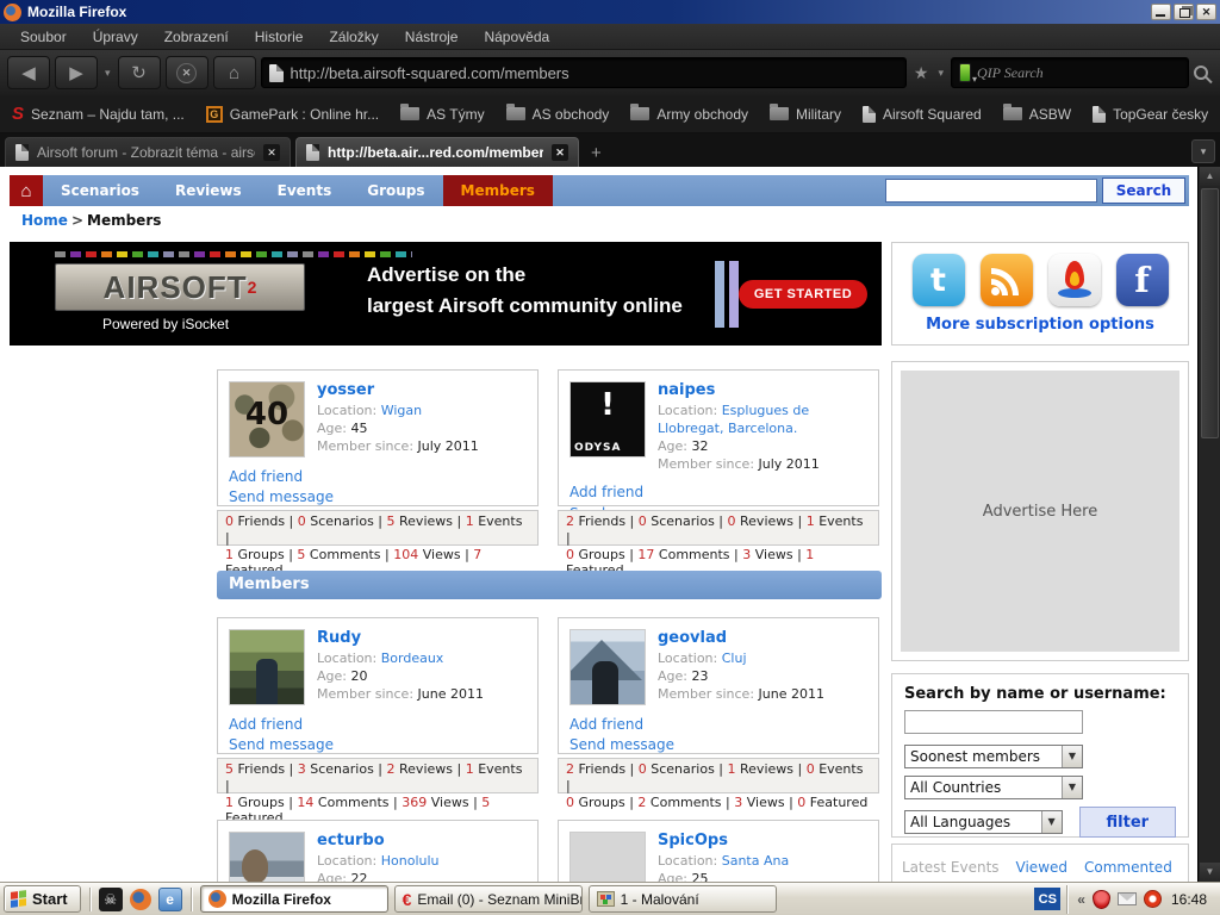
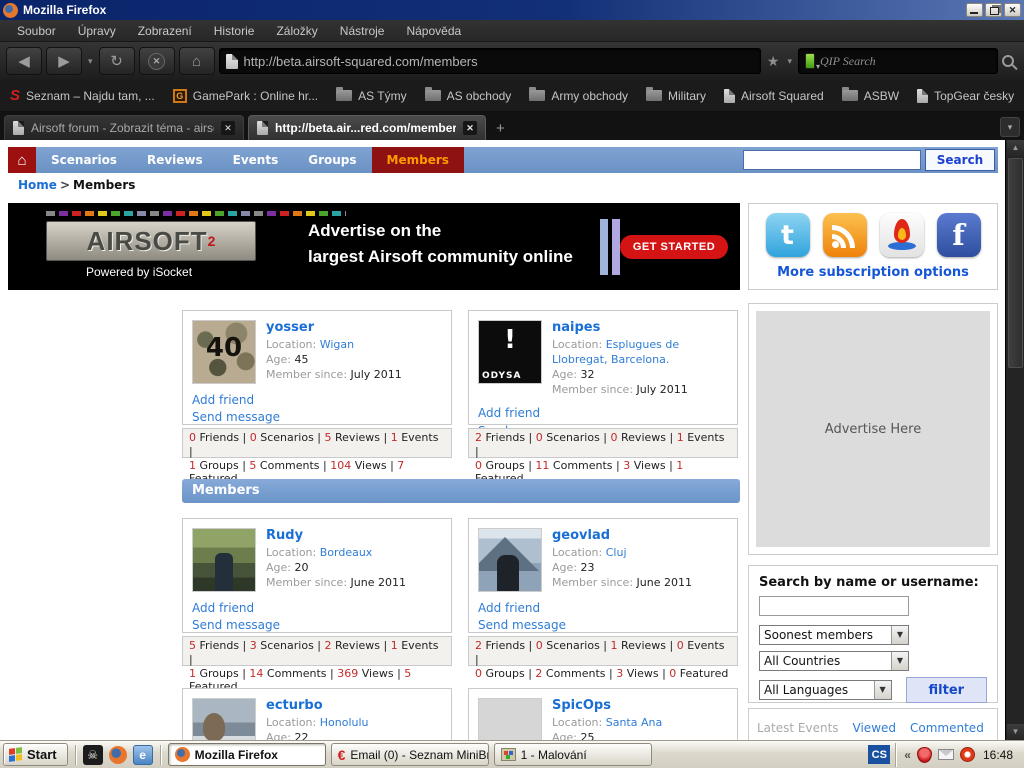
  Mozilla Firefox
  Soubor
  Úpravy
  Zobrazení
  Historie
  Záložky
  Nástroje
  Nápověda
  ◀
  ▶
  ▾
  ↻
  ✕
  ⌂
  http://beta.airsoft-squared.com/members
  ★
  ▾
  QIP Search
  S
  Seznam – Najdu tam, ...
  G
  GamePark : Online hr...
  AS Týmy
  AS obchody
  Army obchody
  Military
  Airsoft Squared
  ASBW
  TopGear česky
  Airsoft forum - Zobrazit téma - airs
  ✕
  http://beta.air...red.com/member
  ✕
  +
  ▾
  ⌂
  Scenarios
  Reviews
  Events
  Groups
  Members
  Search
  Home > Members
  AIRSOFT
  2
  Powered by iSocket
  Advertise on the
  largest Airsoft community online
  GET STARTED
  t
  f
  More subscription options
  40
  yosser
  Location: Wigan
  Age: 45
  Member since: July 2011
  Add friend
  Send message
  0 Friends | 0 Scenarios | 5 Reviews | 1 Events |
  1 Groups | 5 Comments | 104 Views | 7
  !
  ODYSA
  naipes
  Location: Esplugues de Llobregat, Barcelona.
  Age: 32
  Member since: July 2011
  Add friend
  2 Friends | 0 Scenarios | 0 Reviews | 1 Events |
- 0 Groups | 17 Comments | 3 Views | 1
+ 0 Groups | 11 Comments | 3 Views | 1
  Members
  Rudy
  Location: Bordeaux
  Age: 20
  Member since: June 2011
  Add friend
  Send message
  5 Friends | 3 Scenarios | 2 Reviews | 1 Events |
  1 Groups | 14 Comments | 369 Views | 5 Featured
  geovlad
  Location: Cluj
  Age: 23
  Member since: June 2011
  Add friend
  Send message
  2 Friends | 0 Scenarios | 1 Reviews | 0 Events |
  0 Groups | 2 Comments | 3 Views | 0 Featured
  ecturbo
  Location: Honolulu
  Age: 22
  SpicOps
  Location: Santa Ana
  Age: 25
  Advertise Here
  Search by name or username:
  Soonest members
  ▼
  All Countries
  ▼
  All Languages
  ▼
  filter
  Latest Events
  Viewed
  Commented
  ▲
  ▼
  Start
  ☠
  e
  Mozilla Firefox
  €
  Email (0) - Seznam MiniB
  1 - Malování
  CS
  «
  16:48
